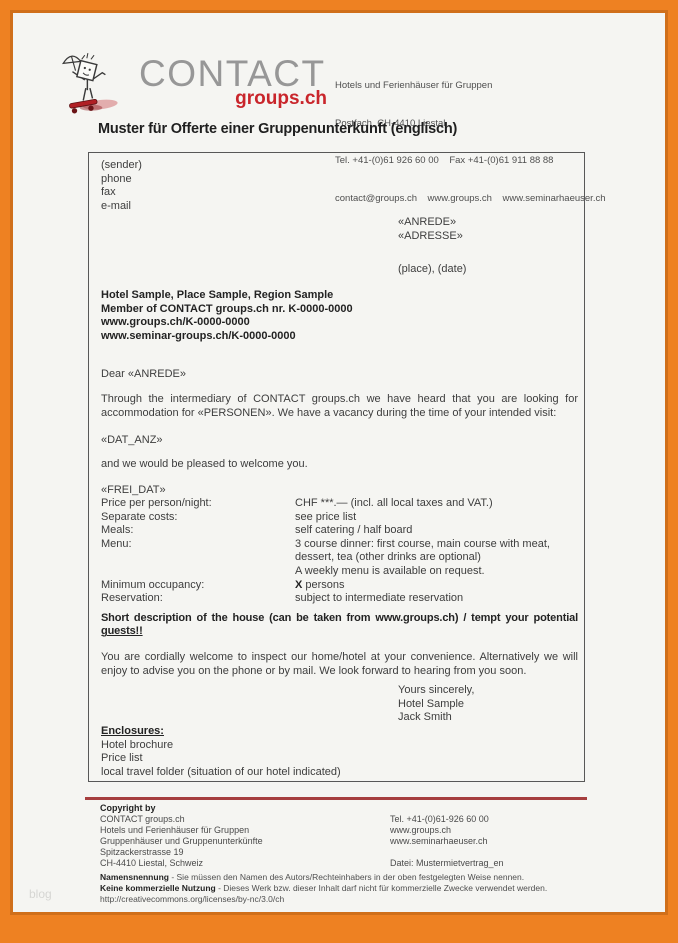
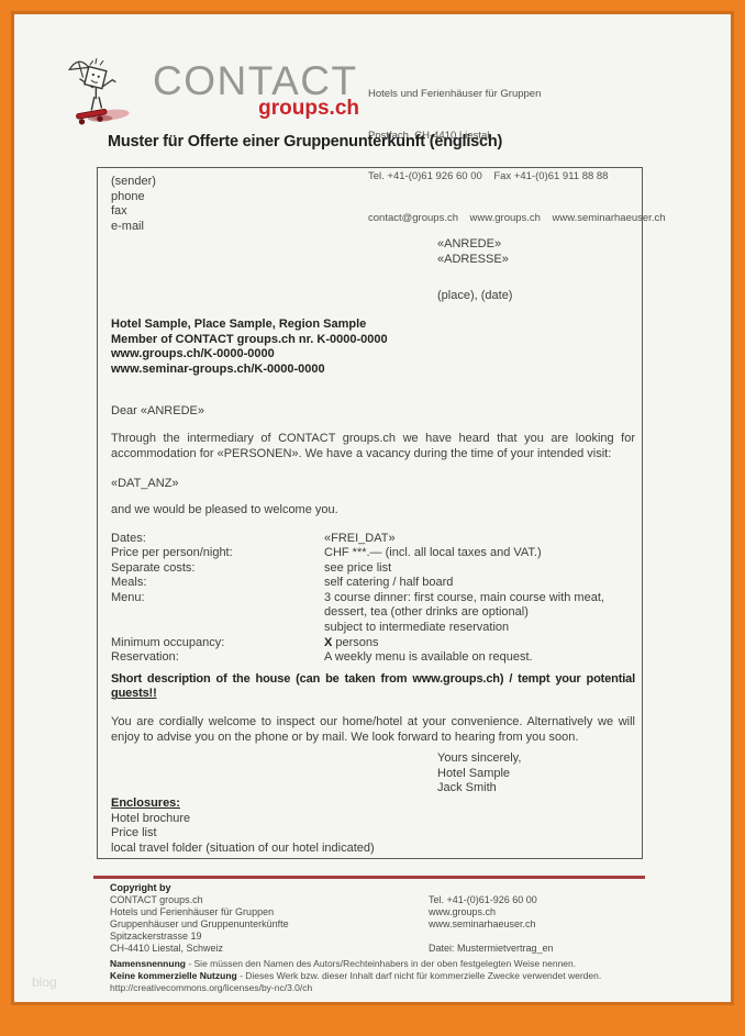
  CONTACT
  groups.ch
  Hotels und Ferienhäuser für Gruppen
  Postfach, CH-4410 Liestal
  Tel. +41-(0)61 926 60 00 Fax +41-(0)61 911 88 88
  contact@groups.ch www.groups.ch www.seminarhaeuser.ch
  Muster für Offerte einer Gruppenunterkunft (englisch)
  (sender)
  phone
  fax
  e-mail
  «ANREDE»
  «ADRESSE»
  (place), (date)
  Hotel Sample, Place Sample, Region Sample
  Member of CONTACT groups.ch nr. K-0000-0000
  www.groups.ch/K-0000-0000
  www.seminar-groups.ch/K-0000-0000
  Dear «ANREDE»
  Through the intermediary of CONTACT groups.ch we have heard that you are looking for accommodation for «PERSONEN». We have a vacancy during the time of your intended visit:
  «DAT_ANZ»
  and we would be pleased to welcome you.
+ Dates:
  «FREI_DAT»
  Price per person/night:
  CHF ***.— (incl. all local taxes and VAT.)
  Separate costs:
  see price list
  Meals:
  self catering / half board
  Menu:
  3 course dinner: first course, main course with meat, dessert, tea (other drinks are optional)
- A weekly menu is available on request.
+ subject to intermediate reservation
  Minimum occupancy:
  X persons
  Reservation:
- subject to intermediate reservation
+ A weekly menu is available on request.
  Short description of the house (can be taken from www.groups.ch) / tempt your potential guests!!
  You are cordially welcome to inspect our home/hotel at your convenience. Alternatively we will enjoy to advise you on the phone or by mail. We look forward to hearing from you soon.
  Yours sincerely,
  Hotel Sample
  Jack Smith
  Enclosures:
  Hotel brochure
  Price list
  local travel folder (situation of our hotel indicated)
  Copyright by
  CONTACT groups.ch
  Hotels und Ferienhäuser für Gruppen
  Gruppenhäuser und Gruppenunterkünfte
  Spitzackerstrasse 19
  CH-4410 Liestal, Schweiz
  Tel. +41-(0)61-926 60 00
  www.groups.ch
  www.seminarhaeuser.ch
  Datei: Mustermietvertrag_en
  Namensnennung - Sie müssen den Namen des Autors/Rechteinhabers in der oben festgelegten Weise nennen.
  Keine kommerzielle Nutzung - Dieses Werk bzw. dieser Inhalt darf nicht für kommerzielle Zwecke verwendet werden.
  http://creativecommons.org/licenses/by-nc/3.0/ch
  blog
